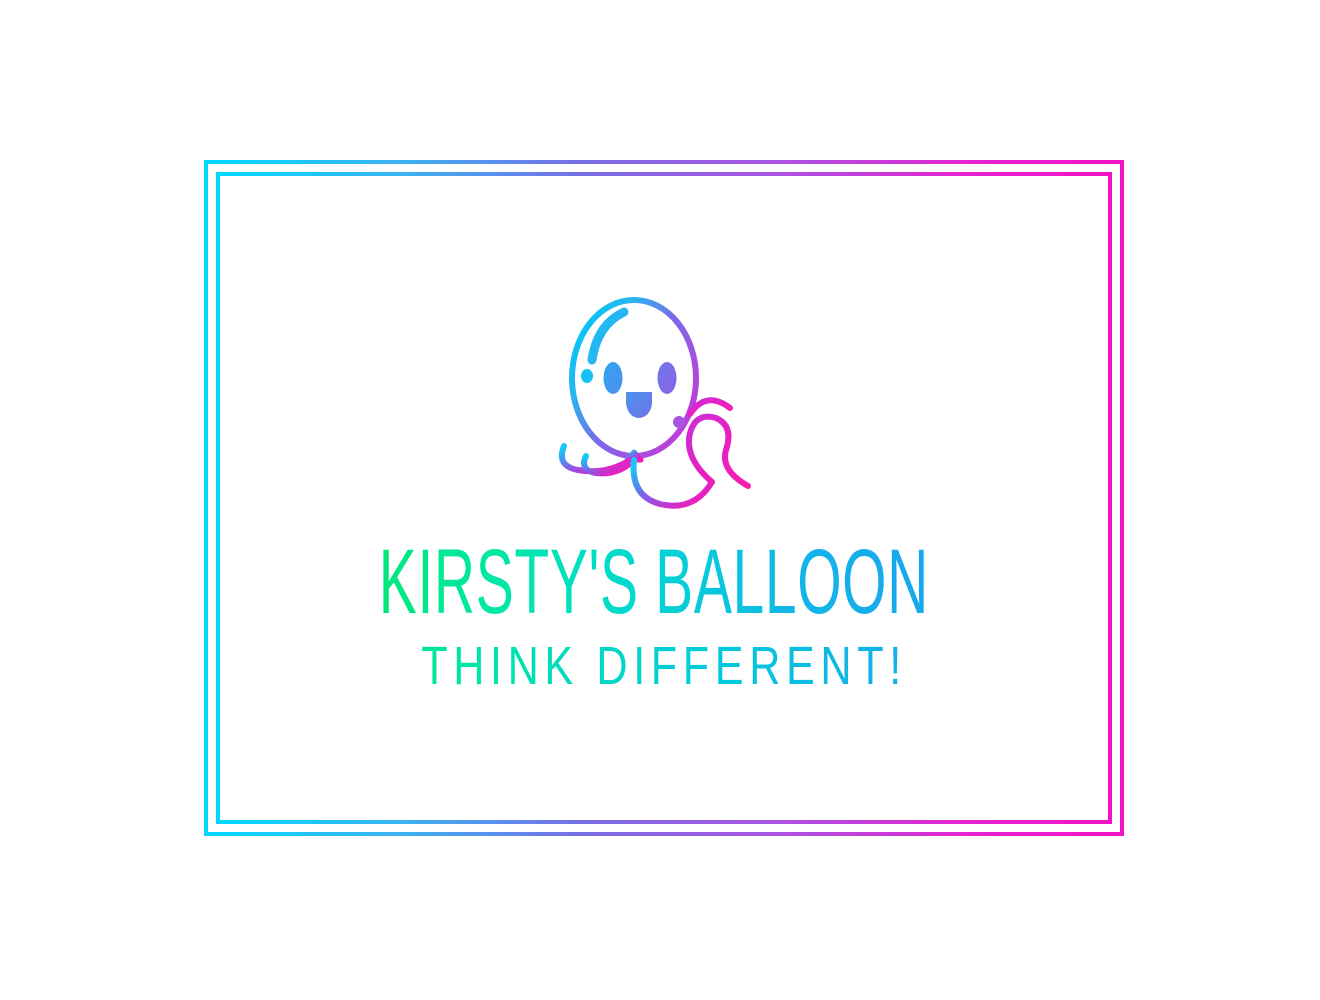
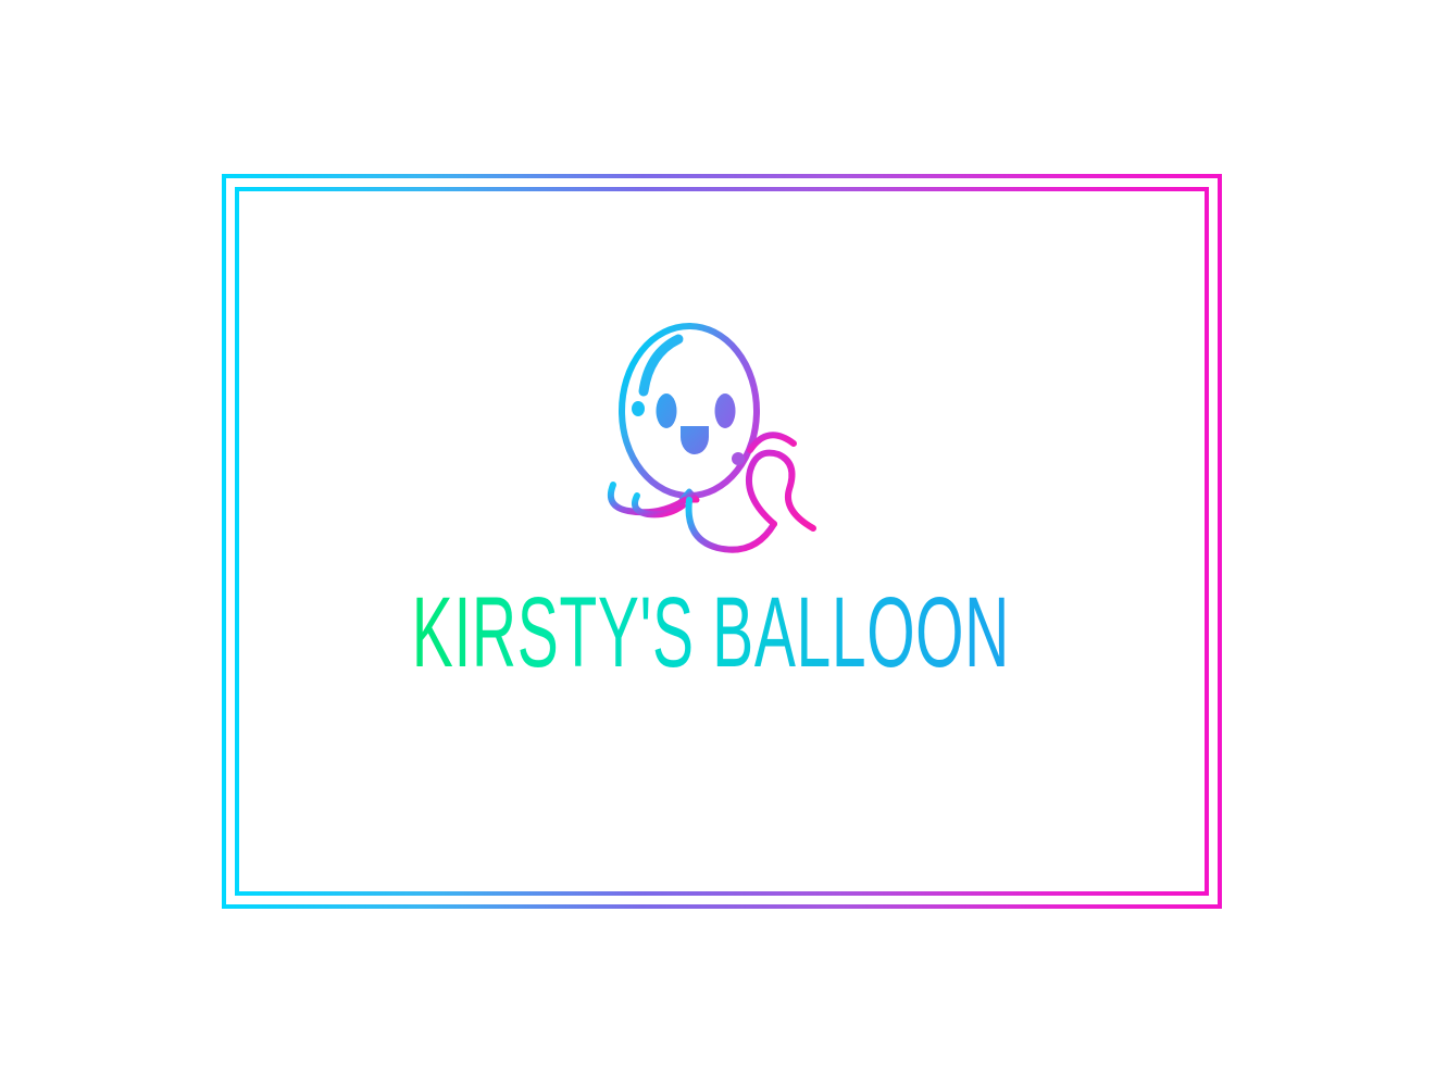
  KIRSTY'S BALLOON KREATIONS
- THINK DIFFERENT!
